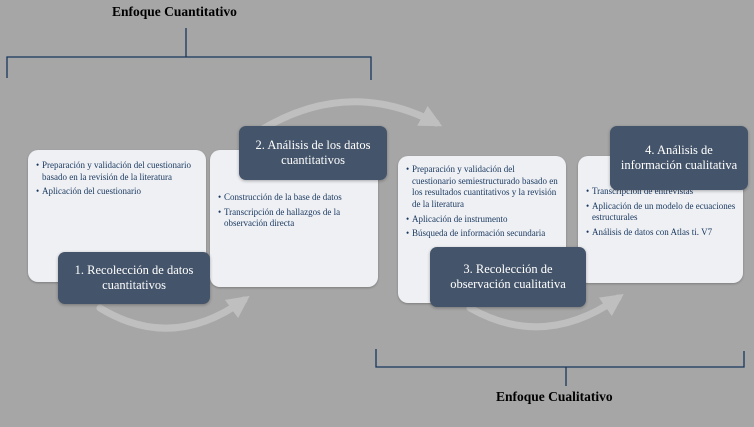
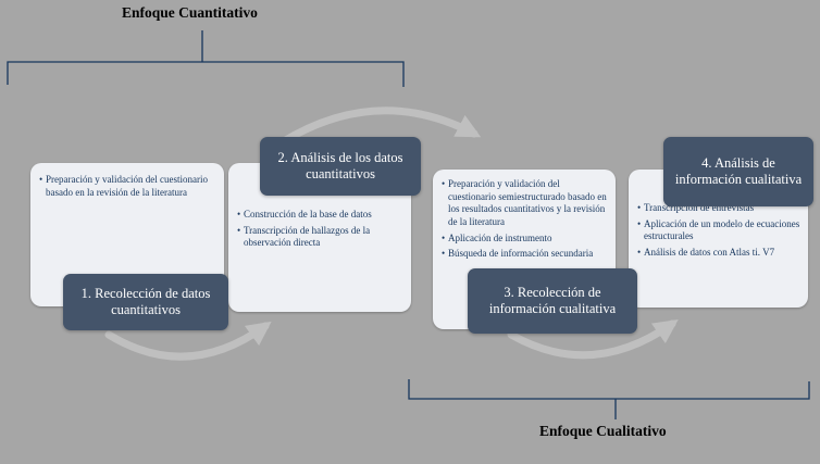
  Enfoque Cuantitativo
  Enfoque Cualitativo
  Preparación y validación del cuestionario basado en la revisión de la literatura
- Aplicación del cuestionario
  1. Recolección de datos cuantitativos
  Construcción de la base de datos
  Transcripción de hallazgos de la observación directa
  2. Análisis de los datos cuantitativos
  Preparación y validación del cuestionario semiestructurado basado en los resultados cuantitativos y la revisión de la literatura
  Aplicación de instrumento
  Búsqueda de información secundaria
- 3. Recolección de observación cualitativa
+ 3. Recolección de información cualitativa
  Transcripción de entrevistas
  Aplicación de un modelo de ecuaciones estructurales
  Análisis de datos con Atlas ti. V7
  4. Análisis de información cualitativa
